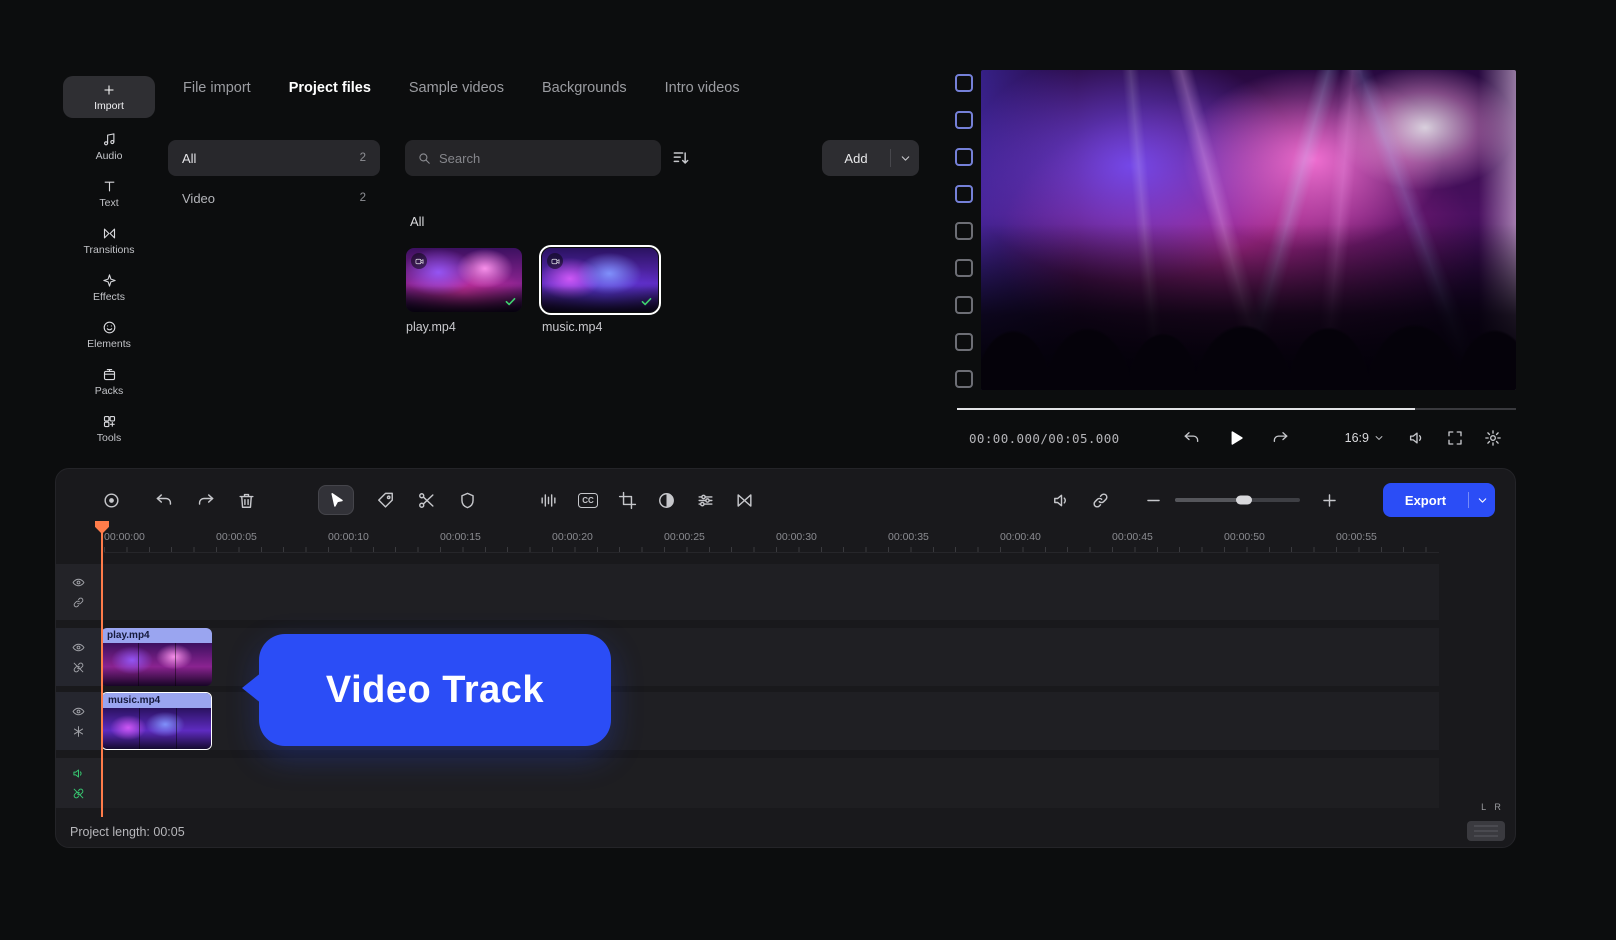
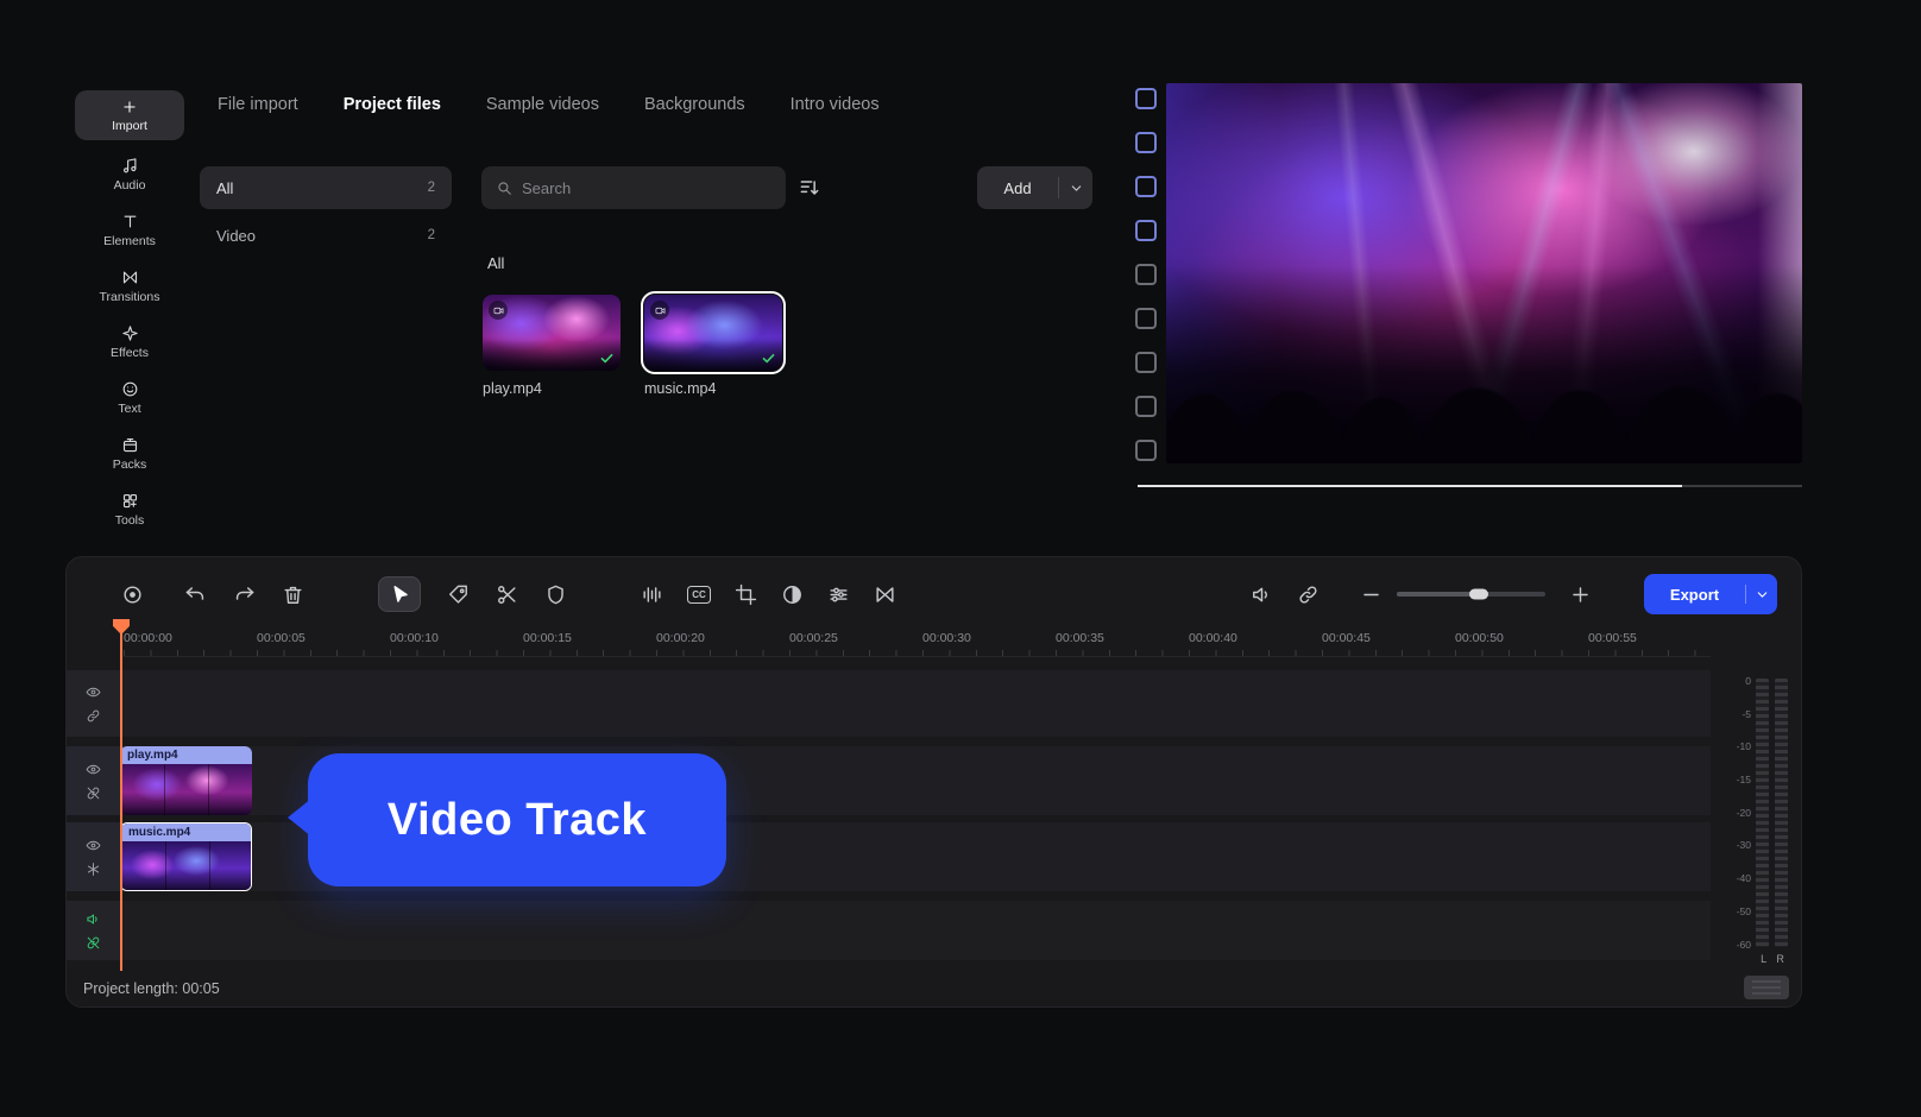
  Import
  Audio
- Text
+ Elements
  Transitions
  Effects
- Elements
+ Text
  Packs
  Tools
  File import
  Project files
  Sample videos
  Backgrounds
  Intro videos
  All
  2
  Video
  2
  Search
  Add
  All
  play.mp4
  music.mp4
- 00:00.000/00:05.000
- 16:9
  CC
  Export
  00:00:00
  00:00:05
  00:00:10
  00:00:15
  00:00:20
  00:00:25
  00:00:30
  00:00:35
  00:00:40
  00:00:45
  00:00:50
  00:00:55
  play.mp4
  music.mp4
  Video Track
+ 0
+ -5
+ -10
+ -15
+ -20
+ -30
+ -40
+ -50
+ -60
  L
  R
  Project length: 00:05
